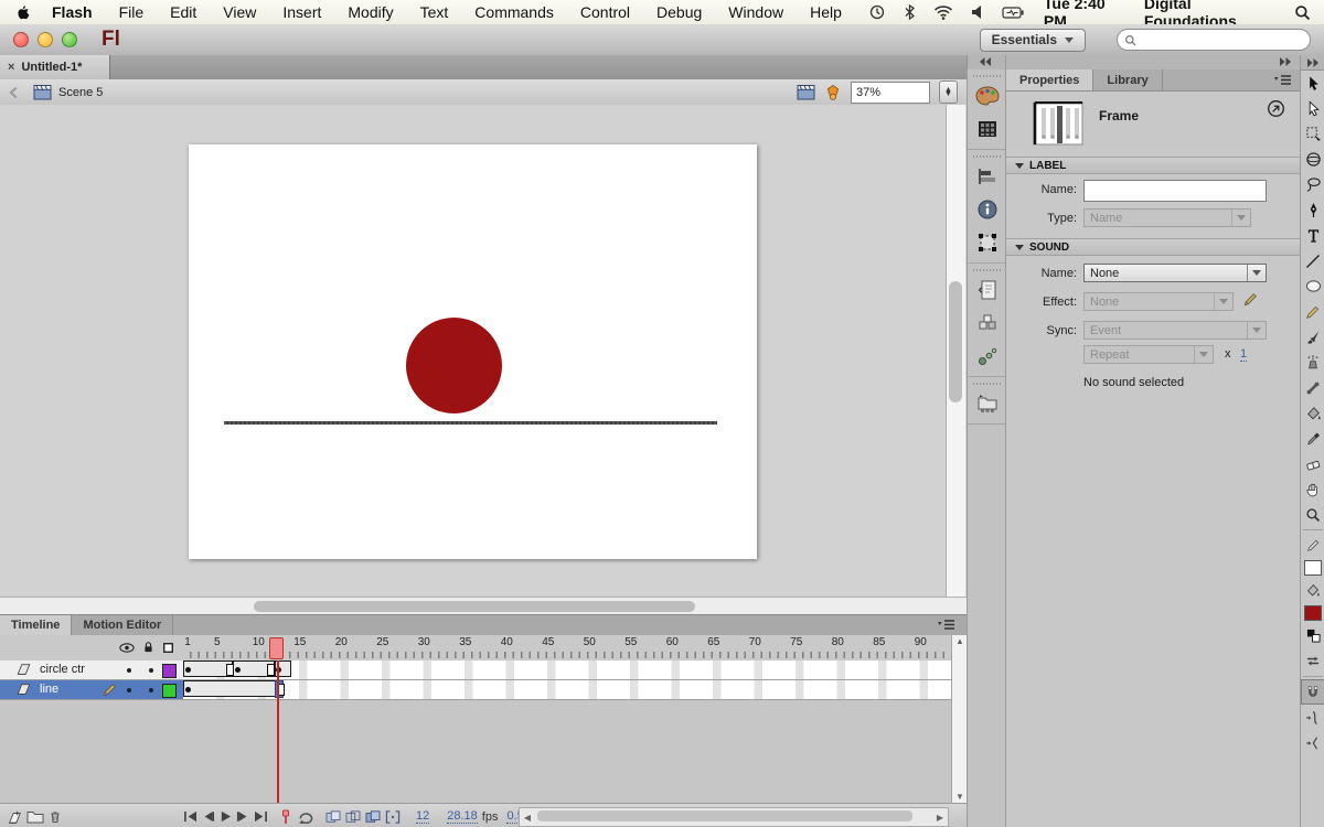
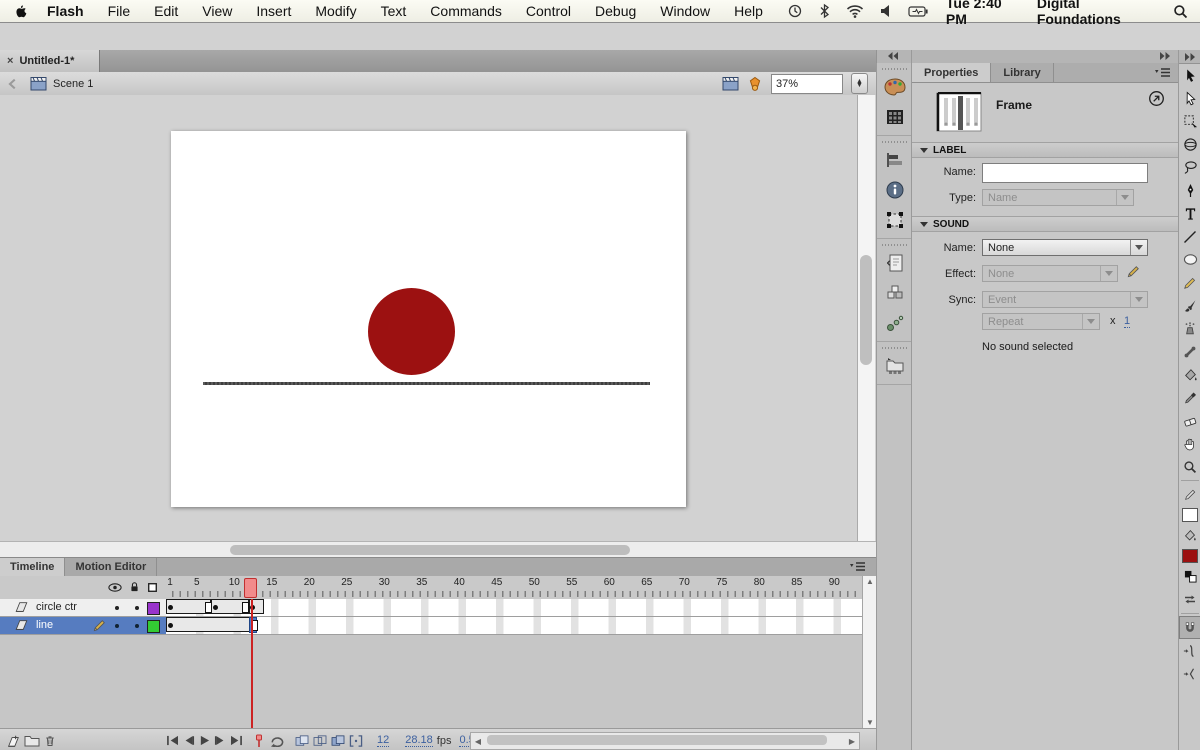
  Flash
  File
  Edit
  View
  Insert
  Modify
  Text
  Commands
  Control
  Debug
  Window
  Help
  Tue 2:40 PM
  Digital Foundations
- Fl
- Essentials
  ×
  Untitled-1*
- Scene 5
+ Scene 1
  37%
  Timeline
  Motion Editor
  1
  5
  10
  15
  20
  25
  30
  35
  40
  45
  50
  55
  60
  65
  70
  75
  80
  85
  90
  circle ctr
  line
  ▲
  ▼
  12
  28.18
  fps
  ◀
  ▶
  Properties
  Library
  Frame
  LABEL
  Name:
  Type:
  Name
  SOUND
  Name:
  None
  Effect:
  None
  Sync:
  Event
  Repeat
  x
  1
  No sound selected
